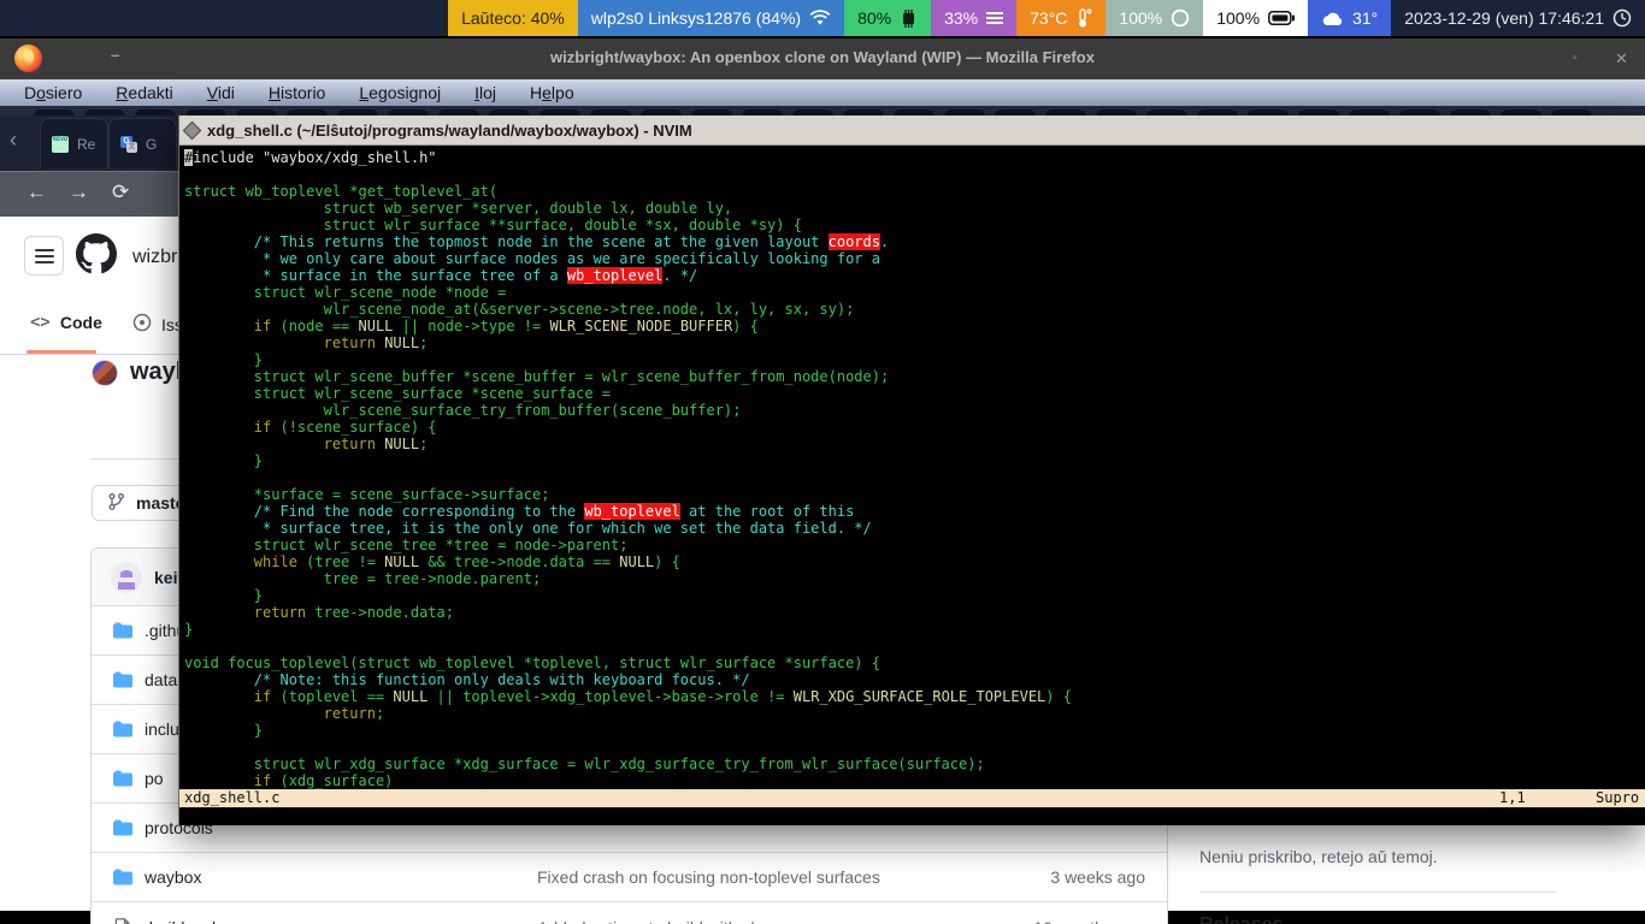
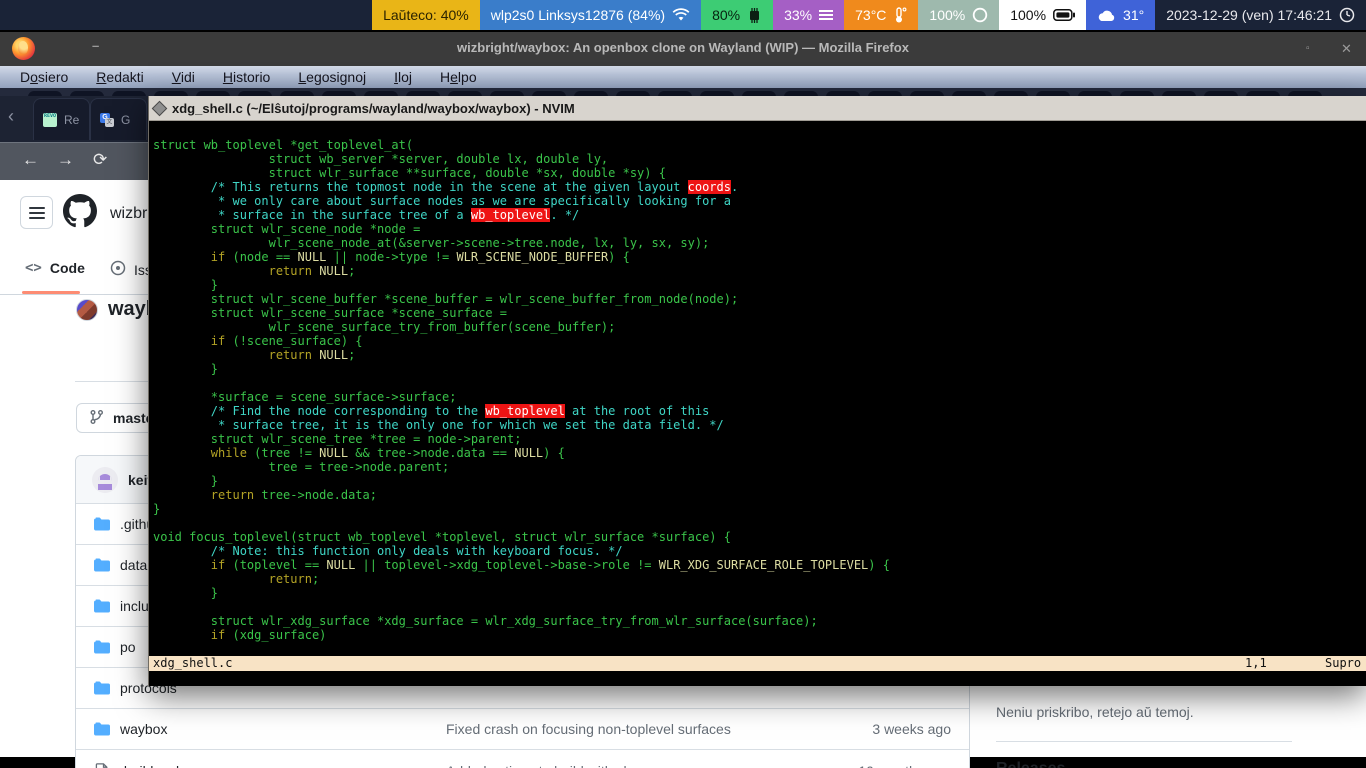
  Laŭteco: 40%
  wlp2s0 Linksys12876 (84%)
  80%
  33%
  73°C
  100%
  100%
  31°
  2023-12-29 (ven) 17:46:21
  –
  wizbright/waybox: An openbox clone on Wayland (WIP) — Mozilla Firefox
  ▫
  ✕
  Dosiero
  Redakti
  Vidi
  Historio
  Legosignoj
  Iloj
  Helpo
  ‹
  Re
  G
  ←
  →
  ⟳
  <>
  Code
  .gith
  data
  inclu
  po
  protocols
  waybox
  Fixed crash on focusing non-toplevel surfaces
  3 weeks ago
  Neniu priskribo, retejo aŭ temoj.
  xdg_shell.c (~/Elŝutoj/programs/wayland/waybox/waybox) - NVIM
- #include "waybox/xdg_shell.h"
  struct wb_toplevel *get_toplevel_at(
  struct wb_server *server, double lx, double ly,
  struct wlr_surface **surface, double *sx, double *sy) {
  /* This returns the topmost node in the scene at the given layout coords.
  * we only care about surface nodes as we are specifically looking for a
  * surface in the surface tree of a wb_toplevel. */
  struct wlr_scene_node *node =
  wlr_scene_node_at(&server->scene->tree.node, lx, ly, sx, sy);
  if (node == NULL || node->type != WLR_SCENE_NODE_BUFFER) {
  return NULL;
  }
  struct wlr_scene_buffer *scene_buffer = wlr_scene_buffer_from_node(node);
  struct wlr_scene_surface *scene_surface =
  wlr_scene_surface_try_from_buffer(scene_buffer);
  if (!scene_surface) {
  return NULL;
  }
  *surface = scene_surface->surface;
  /* Find the node corresponding to the wb_toplevel at the root of this
  * surface tree, it is the only one for which we set the data field. */
  struct wlr_scene_tree *tree = node->parent;
  while (tree != NULL && tree->node.data == NULL) {
  tree = tree->node.parent;
  }
  return tree->node.data;
  }
  void focus_toplevel(struct wb_toplevel *toplevel, struct wlr_surface *surface) {
  /* Note: this function only deals with keyboard focus. */
  if (toplevel == NULL || toplevel->xdg_toplevel->base->role != WLR_XDG_SURFACE_ROLE_TOPLEVEL) {
  return;
  }
  struct wlr_xdg_surface *xdg_surface = wlr_xdg_surface_try_from_wlr_surface(surface);
  if (xdg_surface)
  xdg_shell.c
  1,1
  Supro
